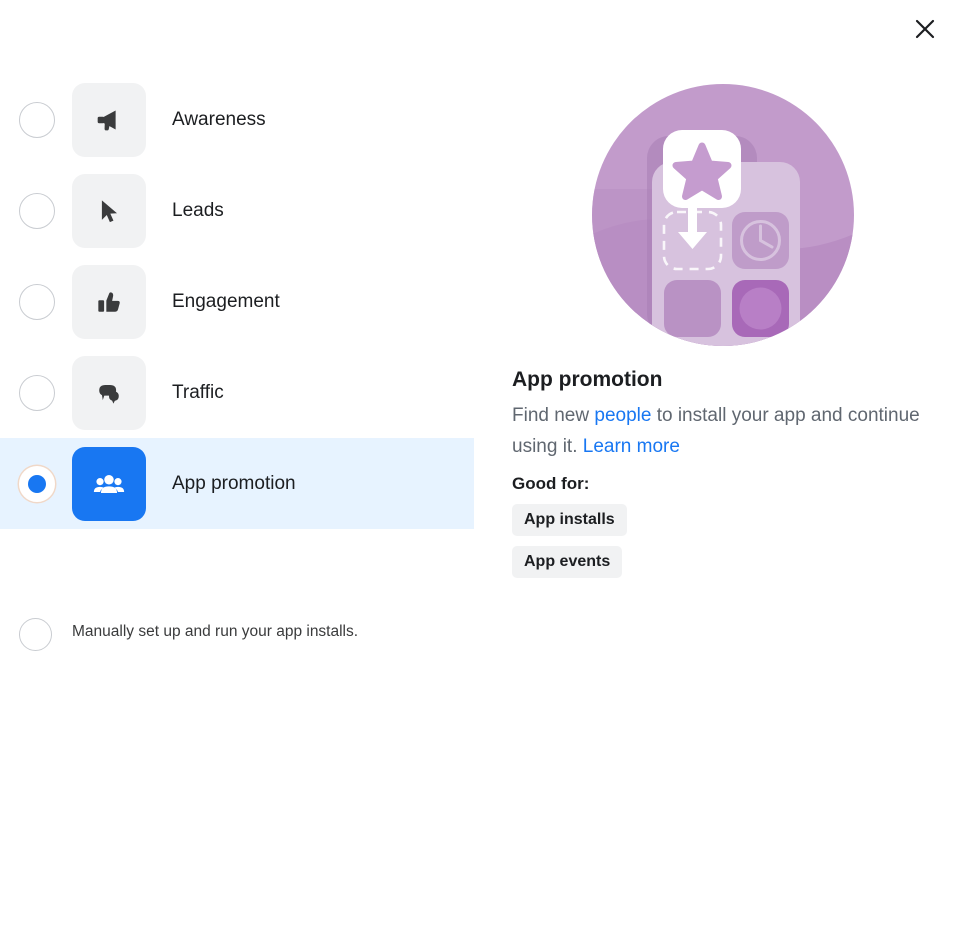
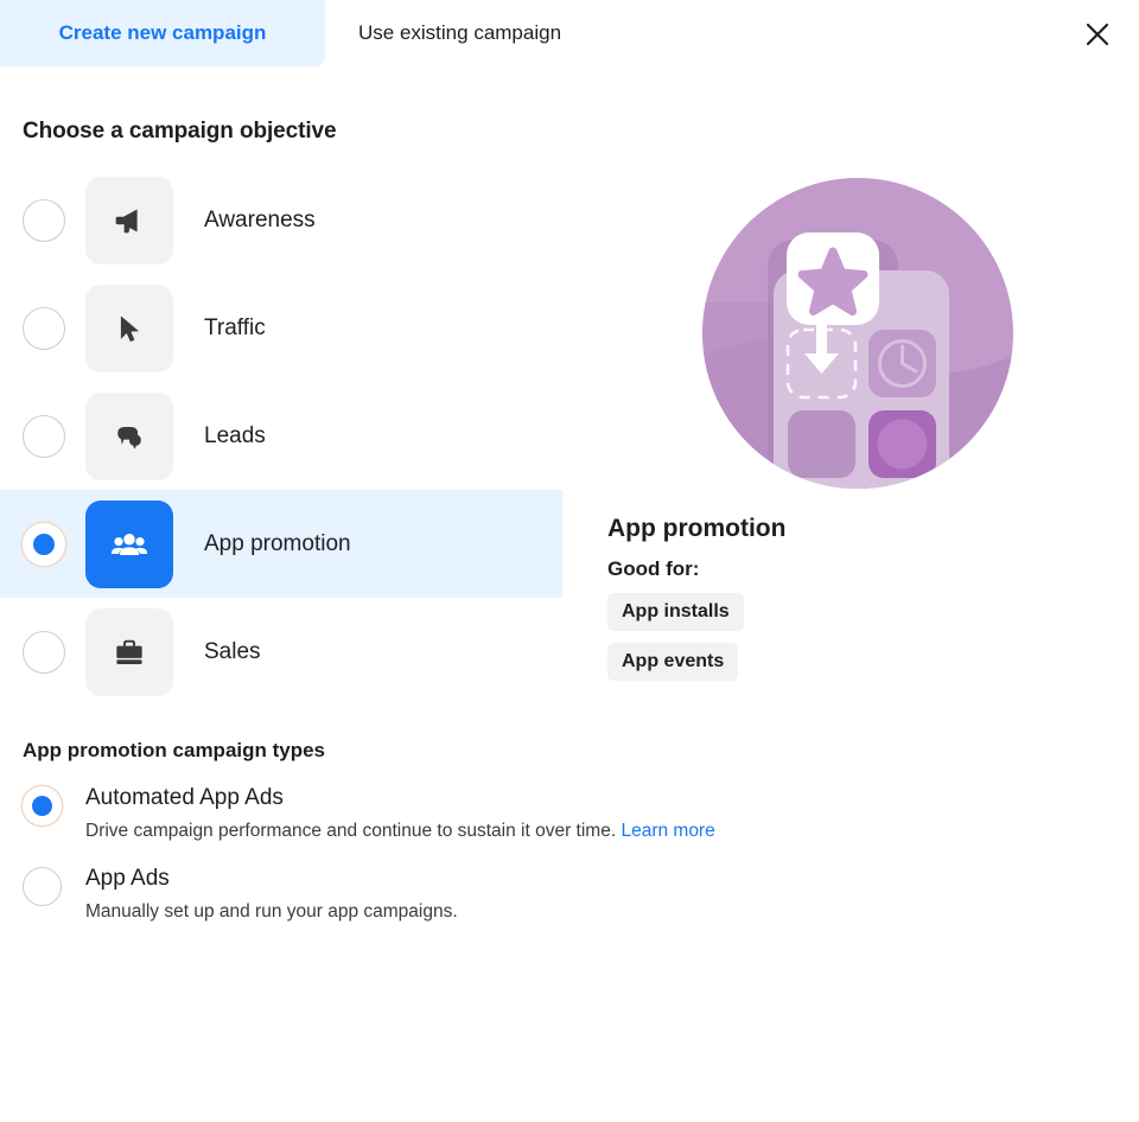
+ Create new campaign
+ Use existing campaign
+ Choose a campaign objective
  Awareness
- Leads
+ Traffic
- Engagement
- Traffic
+ Leads
  App promotion
+ Sales
  App promotion
- Find new people to install your app and continue using it. Learn more
  Good for:
  App installs
  App events
+ App promotion campaign types
+ Automated App Ads
+ Drive campaign performance and continue to sustain it over time. Learn more
+ App Ads
- Manually set up and run your app installs.
+ Manually set up and run your app campaigns.
